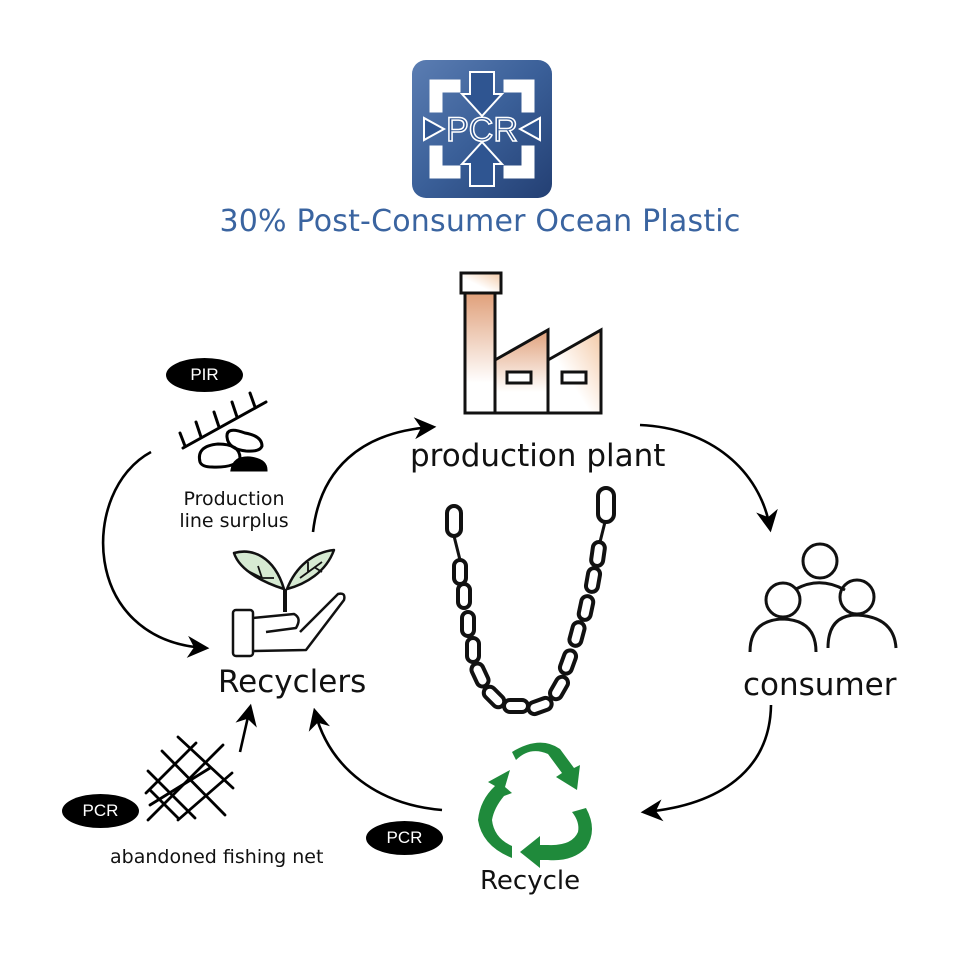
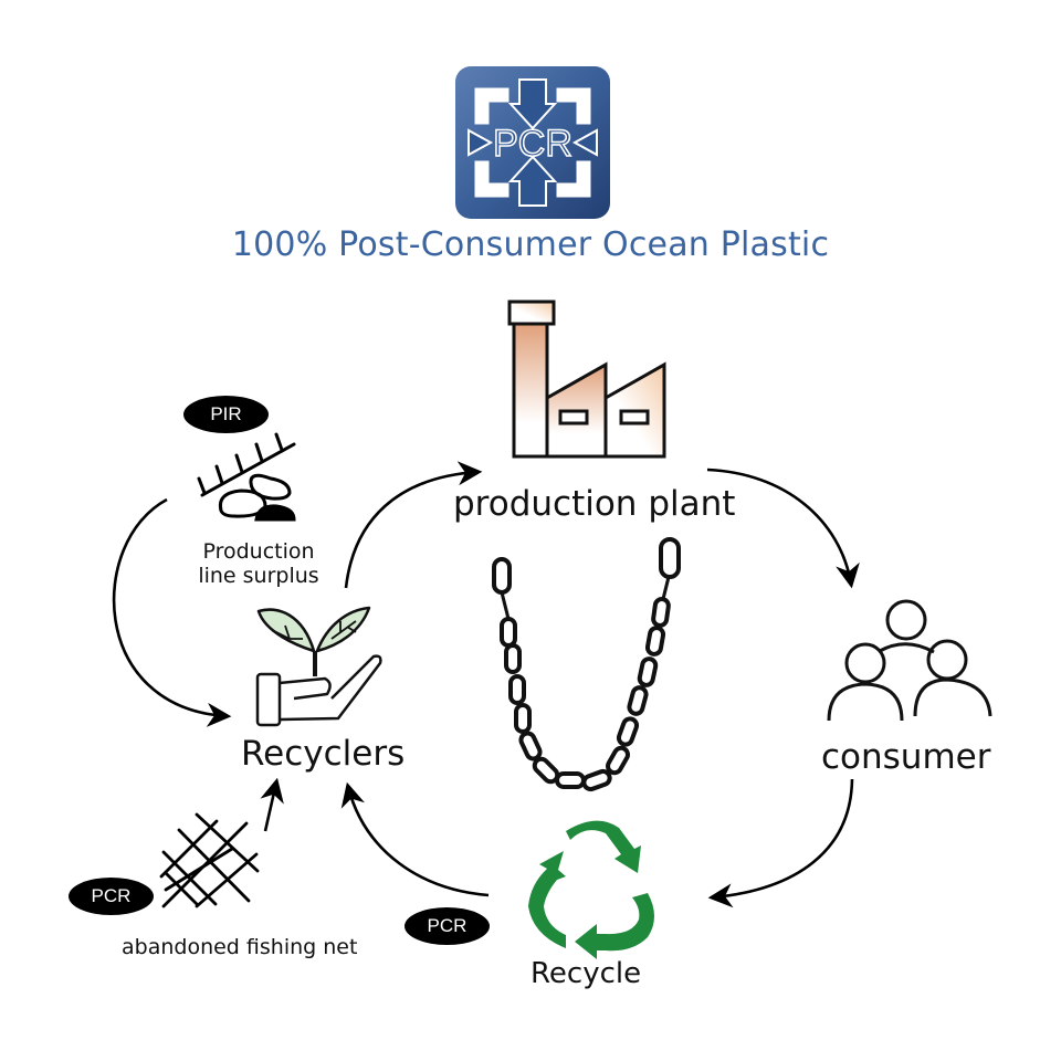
  PCR
- 30% Post-Consumer Ocean Plastic
+ 100% Post-Consumer Ocean Plastic
  production plant
  consumer
  Recyclers
  Recycle
  Production
  line surplus
  abandoned fishing net
  PIR
  PCR
  PCR
